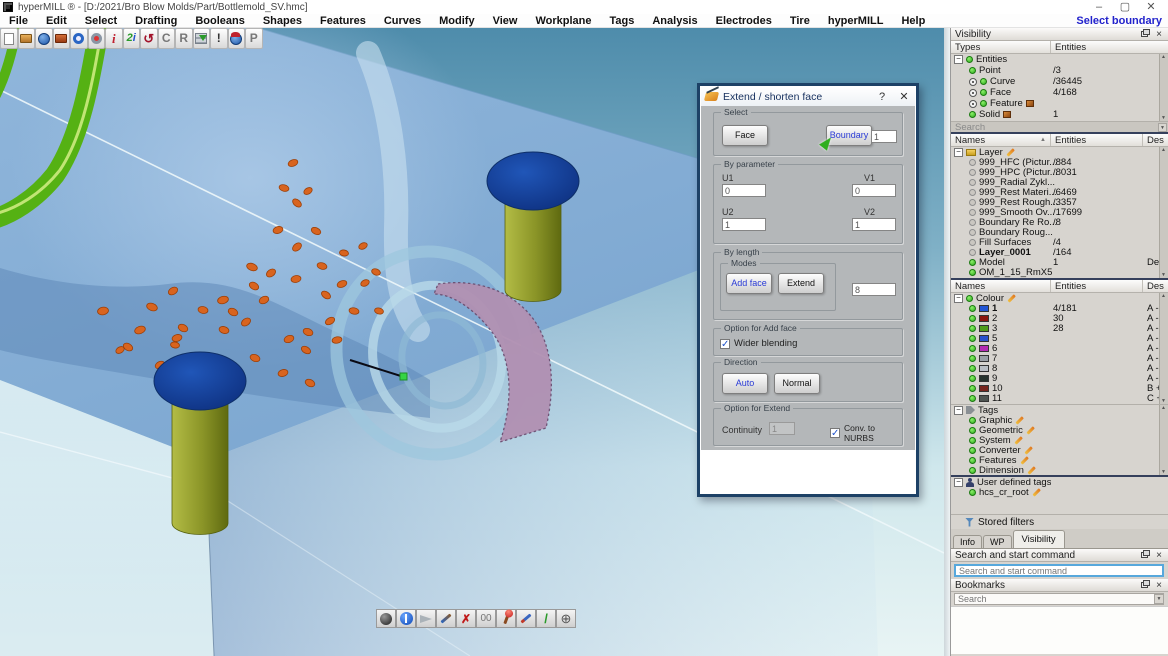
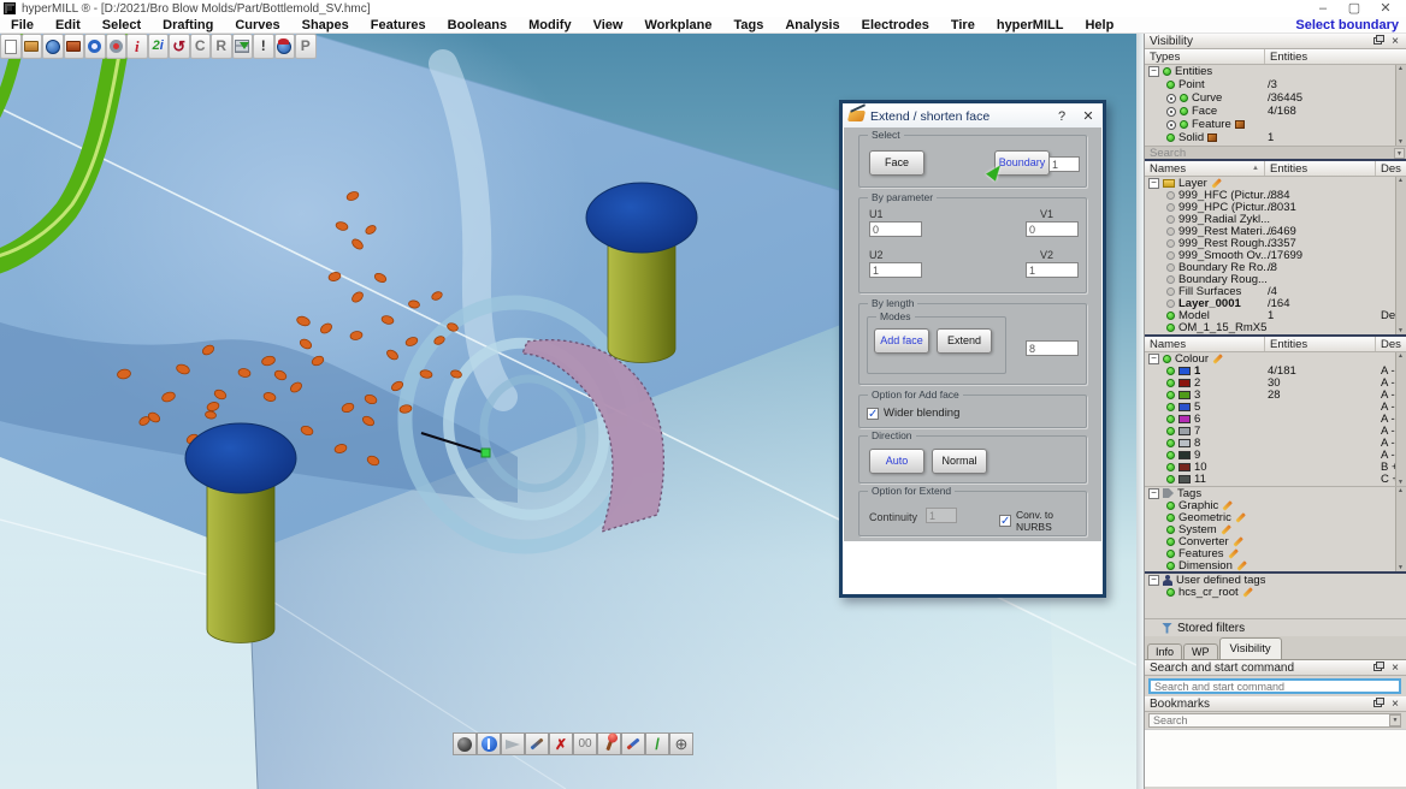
  hyperMILL ® - [D:/2021/Bro Blow Molds/Part/Bottlemold_SV.hmc]
  –
  ▢
  ✕
  File
  Edit
  Select
  Drafting
- Booleans
+ Curves
  Shapes
  Features
- Curves
+ Booleans
  Modify
  View
  Workplane
  Tags
  Analysis
  Electrodes
  Tire
  hyperMILL
  Help
  Select boundary
  i
  2i
  ↺
  C
  R
  !
  P
  Extend / shorten face
  ?
  ✕
  Select
  Face
  Boundary
  1
  By parameter
  U1
  0
  V1
  0
  U2
  1
  V2
  1
  By length
  Modes
  Add face
  Extend
  8
  Option for Add face
  Wider blending
  Direction
  Auto
  Normal
  Option for Extend
  Continuity
  1
  Conv. to NURBS
  ✗
  00
  /
  ⊕
  Visibility
  ×
  Types
  Entities
  Entities
  Point
  /3
  Curve
  /36445
  Face
  4/168
  Feature
  Solid
  1
  Search
  Names
  Entities
  Des
  Layer
  999_HFC (Pictur...
  /884
  999_HPC (Pictur...
  /8031
  999_Radial Zykl...
  999_Rest Materi...
  /6469
  999_Rest Rough...
  /3357
  999_Smooth Ov...
  /17699
  Boundary Re Ro...
  /8
  Boundary Roug...
  Fill Surfaces
  /4
  Layer_0001
  /164
  Model
  1
  OM_1_15_RmX5
  Names
  Entities
  Des
  Colour
  1
  4/181
  A -
  2
  30
  A -
  3
  28
  A -
  5
  A -
  6
  A -
  7
  A -
  8
  A -
  9
  A -
  10
  11
  Tags
  Graphic
  Geometric
  System
  Converter
  Features
  Dimension
  User defined tags
  hcs_cr_root
  Stored filters
  Info
  WP
  Visibility
  Search and start command
  ×
  Search and start command
  Bookmarks
  ×
  Search
